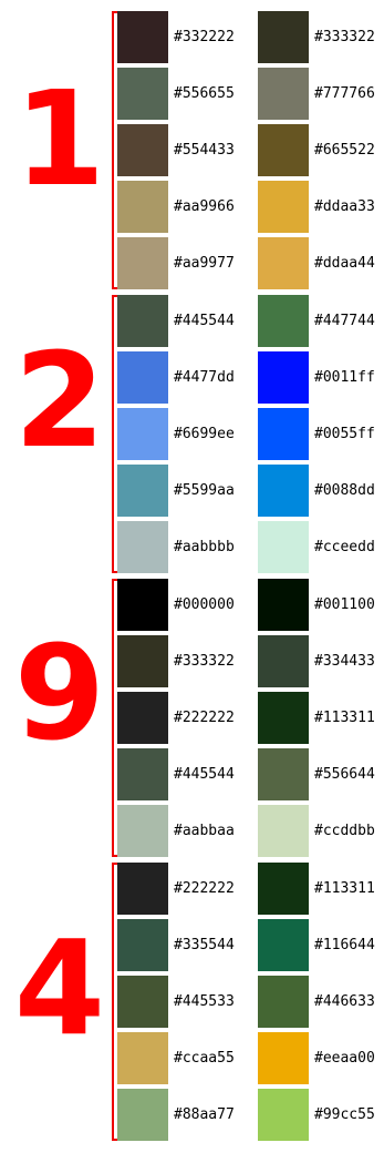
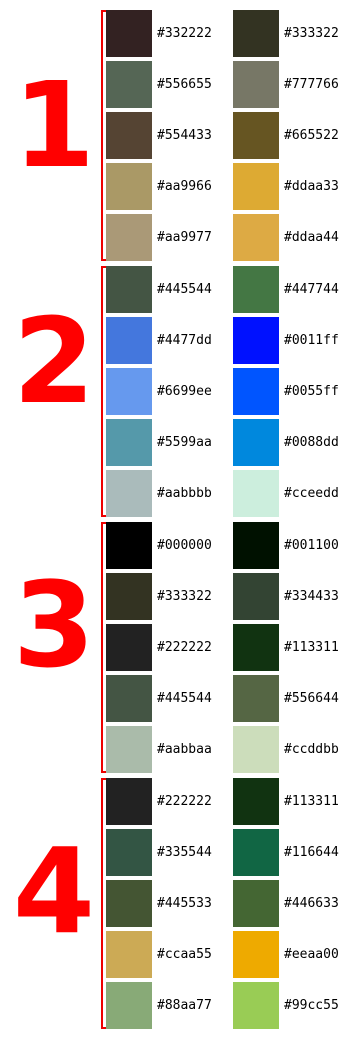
  1
  #332222
  #333322
  #556655
  #777766
  #554433
  #665522
  #aa9966
  #ddaa33
  #aa9977
  #ddaa44
  2
  #445544
  #447744
  #4477dd
  #0011ff
  #6699ee
  #0055ff
  #5599aa
  #0088dd
  #aabbbb
  #cceedd
- 9
+ 3
  #000000
  #001100
  #333322
  #334433
  #222222
  #113311
  #445544
  #556644
  #aabbaa
  #ccddbb
  4
  #222222
  #113311
  #335544
  #116644
  #445533
  #446633
  #ccaa55
  #eeaa00
  #88aa77
  #99cc55
